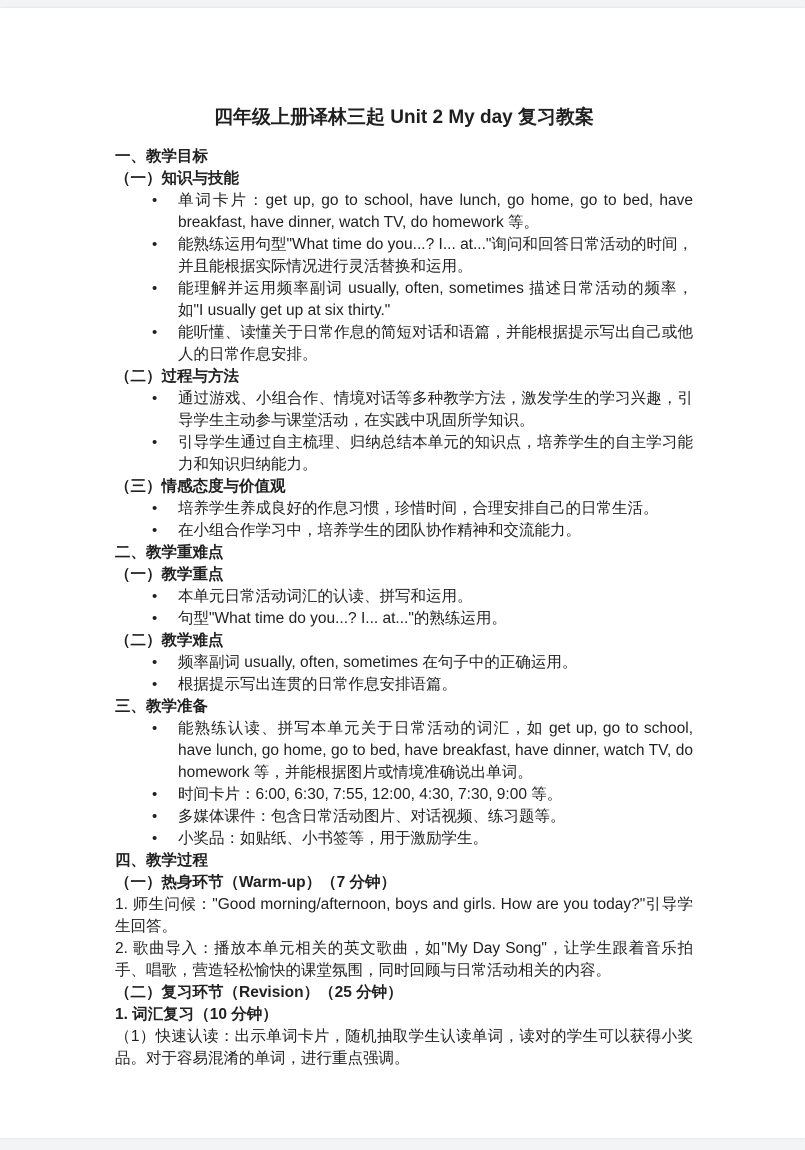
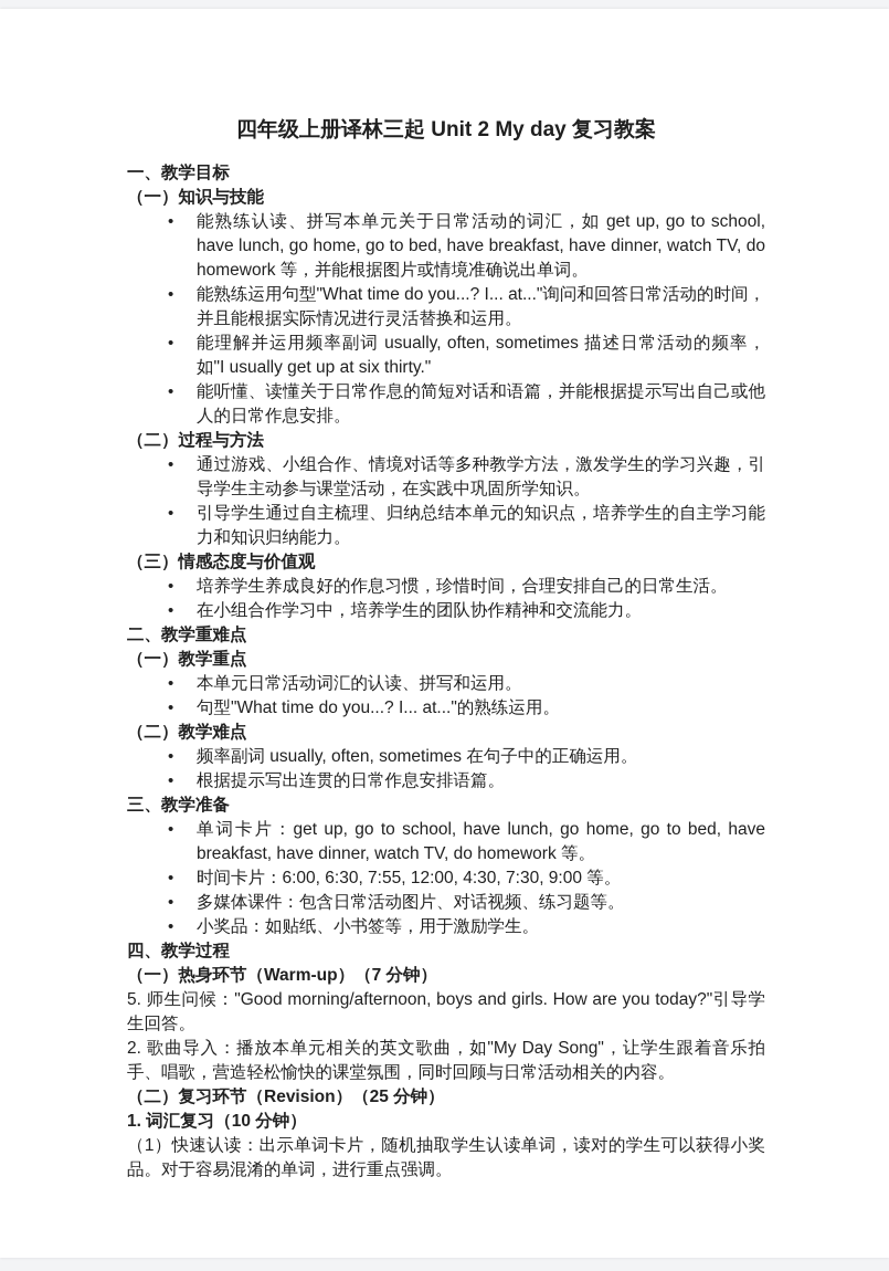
  四年级上册译林三起 Unit 2 My day 复习教案
  一、教学目标
  （一）知识与技能
- 单词卡片：get up, go to school, have lunch, go home, go to bed, have breakfast, have dinner, watch TV, do homework 等。
+ 能熟练认读、拼写本单元关于日常活动的词汇，如 get up, go to school, have lunch, go home, go to bed, have breakfast, have dinner, watch TV, do homework 等，并能根据图片或情境准确说出单词。
  能熟练运用句型"What time do you...? I... at..."询问和回答日常活动的时间，并且能根据实际情况进行灵活替换和运用。
  能理解并运用频率副词 usually, often, sometimes 描述日常活动的频率，如"I usually get up at six thirty."
  能听懂、读懂关于日常作息的简短对话和语篇，并能根据提示写出自己或他人的日常作息安排。
  （二）过程与方法
  通过游戏、小组合作、情境对话等多种教学方法，激发学生的学习兴趣，引导学生主动参与课堂活动，在实践中巩固所学知识。
  引导学生通过自主梳理、归纳总结本单元的知识点，培养学生的自主学习能力和知识归纳能力。
  （三）情感态度与价值观
  培养学生养成良好的作息习惯，珍惜时间，合理安排自己的日常生活。
  在小组合作学习中，培养学生的团队协作精神和交流能力。
  二、教学重难点
  （一）教学重点
  本单元日常活动词汇的认读、拼写和运用。
  句型"What time do you...? I... at..."的熟练运用。
  （二）教学难点
  频率副词 usually, often, sometimes 在句子中的正确运用。
  根据提示写出连贯的日常作息安排语篇。
  三、教学准备
- 能熟练认读、拼写本单元关于日常活动的词汇，如 get up, go to school, have lunch, go home, go to bed, have breakfast, have dinner, watch TV, do homework 等，并能根据图片或情境准确说出单词。
+ 单词卡片：get up, go to school, have lunch, go home, go to bed, have breakfast, have dinner, watch TV, do homework 等。
  时间卡片：6:00, 6:30, 7:55, 12:00, 4:30, 7:30, 9:00 等。
  多媒体课件：包含日常活动图片、对话视频、练习题等。
  小奖品：如贴纸、小书签等，用于激励学生。
  四、教学过程
  （一）热身环节（Warm-up）（7 分钟）
- 1. 师生问候："Good morning/afternoon, boys and girls. How are you today?"引导学生回答。
+ 5. 师生问候："Good morning/afternoon, boys and girls. How are you today?"引导学生回答。
  2. 歌曲导入：播放本单元相关的英文歌曲，如"My Day Song"，让学生跟着音乐拍手、唱歌，营造轻松愉快的课堂氛围，同时回顾与日常活动相关的内容。
  （二）复习环节（Revision）（25 分钟）
  1. 词汇复习（10 分钟）
  （1）快速认读：出示单词卡片，随机抽取学生认读单词，读对的学生可以获得小奖品。对于容易混淆的单词，进行重点强调。
